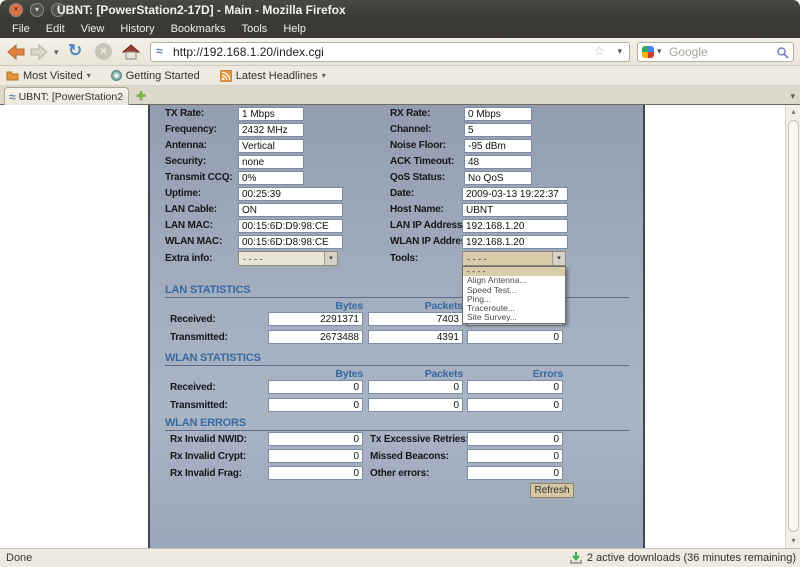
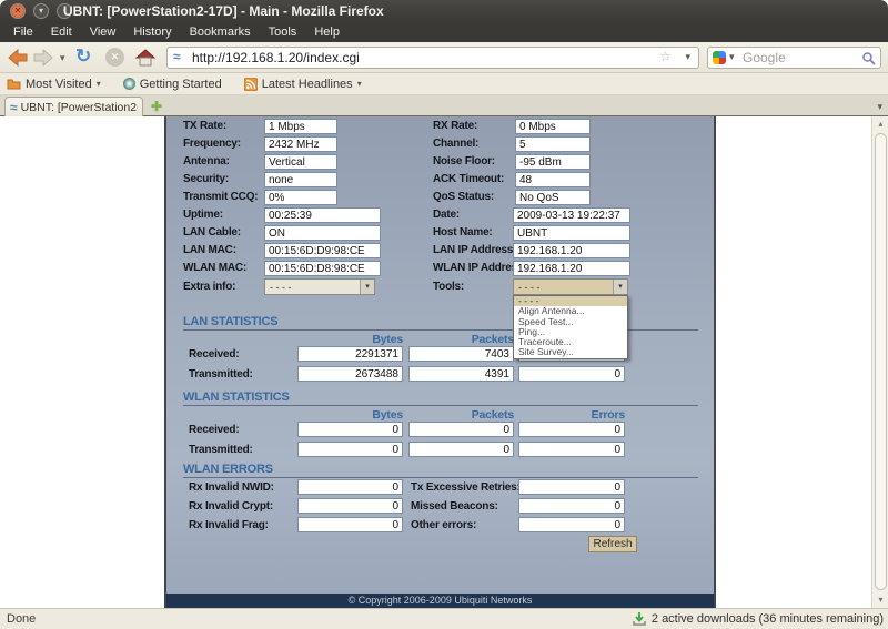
  ✕
  ▾
  UBNT: [PowerStation2-17D] - Main - Mozilla Firefox
  File
  Edit
  View
  History
  Bookmarks
  Tools
  Help
  ↻
  ✕
  ≈
  http://192.168.1.20/index.cgi
  Google
  Most Visited
  Getting Started
  Latest Headlines
  ≈
  TX Rate:
  1 Mbps
  RX Rate:
  0 Mbps
  Frequency:
  2432 MHz
  Channel:
  5
  Antenna:
  Vertical
  Noise Floor:
  -95 dBm
  Security:
  none
  ACK Timeout:
  48
  Transmit CCQ:
  0%
  QoS Status:
  No QoS
  Uptime:
  00:25:39
  Date:
  2009-03-13 19:22:37
  LAN Cable:
  ON
  Host Name:
  UBNT
  LAN MAC:
  00:15:6D:D9:98:CE
  LAN IP Address
  192.168.1.20
  WLAN MAC:
  00:15:6D:D8:98:CE
  WLAN IP Addre
  192.168.1.20
  Extra info:
  - - - -
  Tools:
  - - - -
  LAN STATISTICS
  Bytes
  Packets
  Received:
  2291371
  7403
  Transmitted:
  2673488
  4391
  0
  WLAN STATISTICS
  Bytes
  Packets
  Errors
  Received:
  0
  0
  0
  Transmitted:
  0
  0
  0
  WLAN ERRORS
  Rx Invalid NWID:
  0
  Tx Excessive Retries
  0
  Rx Invalid Crypt:
  0
  Missed Beacons:
  0
  Rx Invalid Frag:
  0
  Other errors:
  0
  Refresh
+ © Copyright 2006-2009 Ubiquiti Networks
  - - - -
  Align Antenna...
  Speed Test...
  Ping...
  Traceroute...
  Site Survey...
  Done
  2 active downloads (36 minutes remaining)
